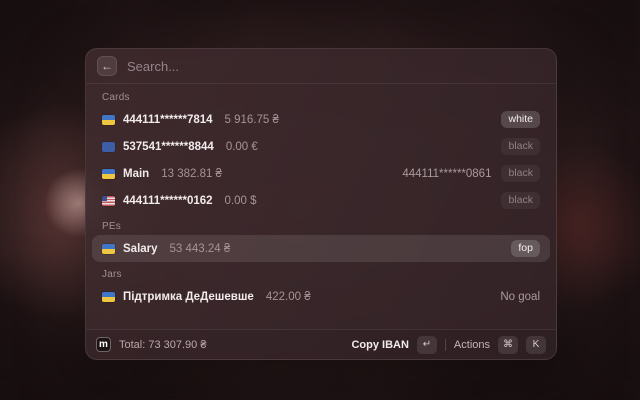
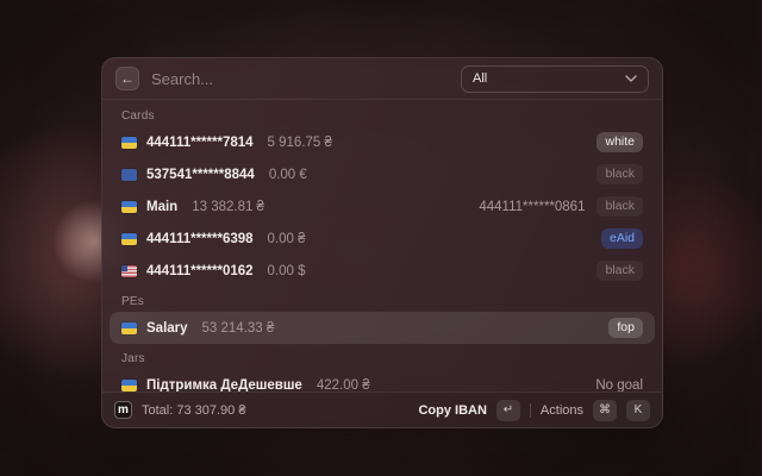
  ←
  Search...
+ All
  Cards
  444111******7814
  5 916.75 ₴
  white
  537541******8844
  0.00 €
  black
  Main
  13 382.81 ₴
  444111******0861
  black
+ 444111******6398
+ 0.00 ₴
+ eAid
  444111******0162
  0.00 $
  black
  PEs
  Salary
- 53 443.24 ₴
+ 53 214.33 ₴
  fop
  Jars
  Підтримка ДеДешевше
  422.00 ₴
  No goal
  m
  Total: 73 307.90 ₴
  Copy IBAN
  ↵
  Actions
  ⌘
  K
